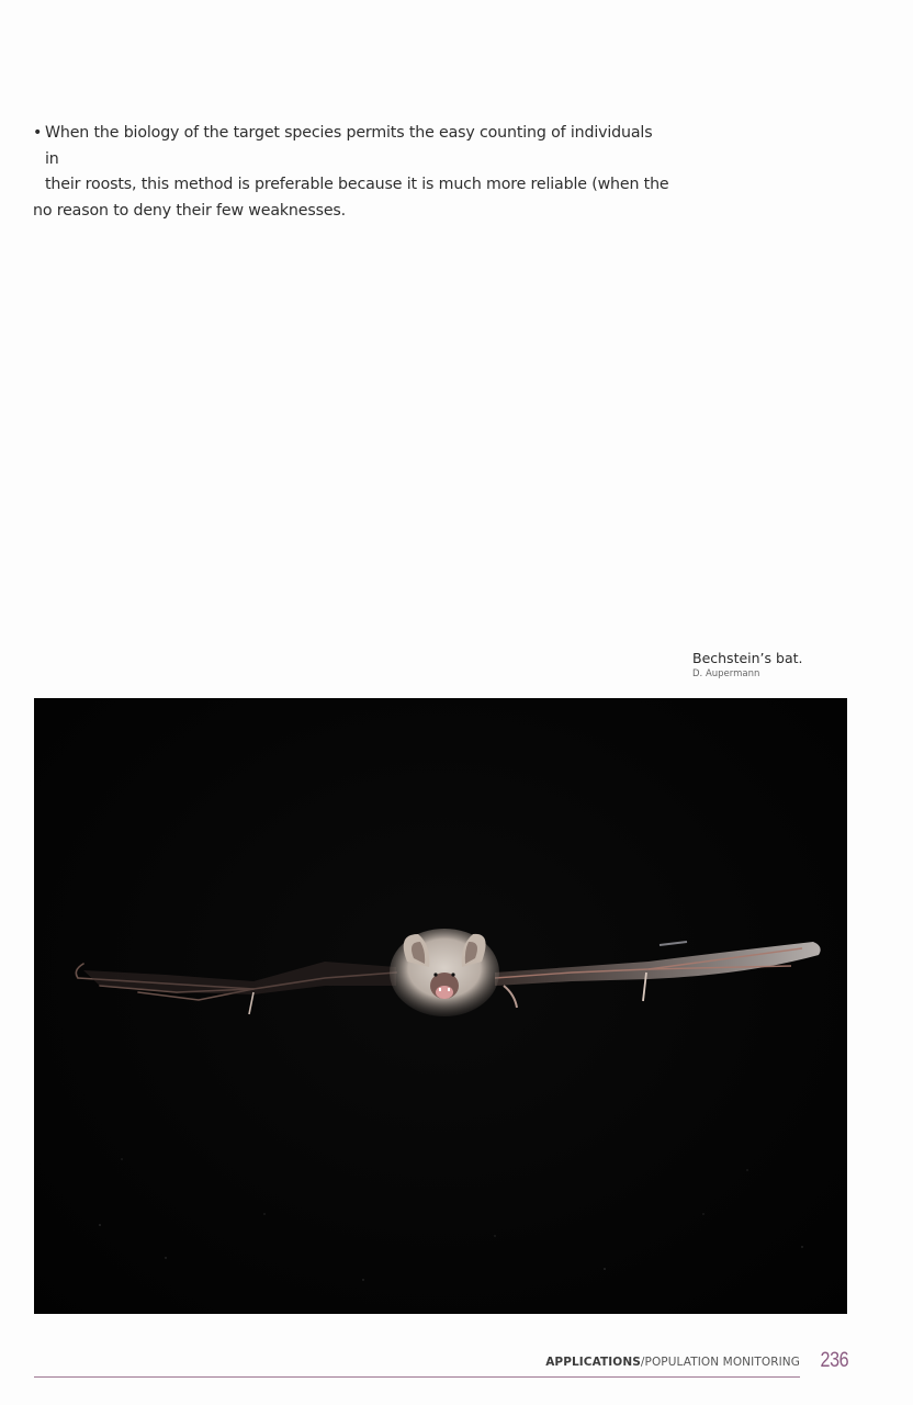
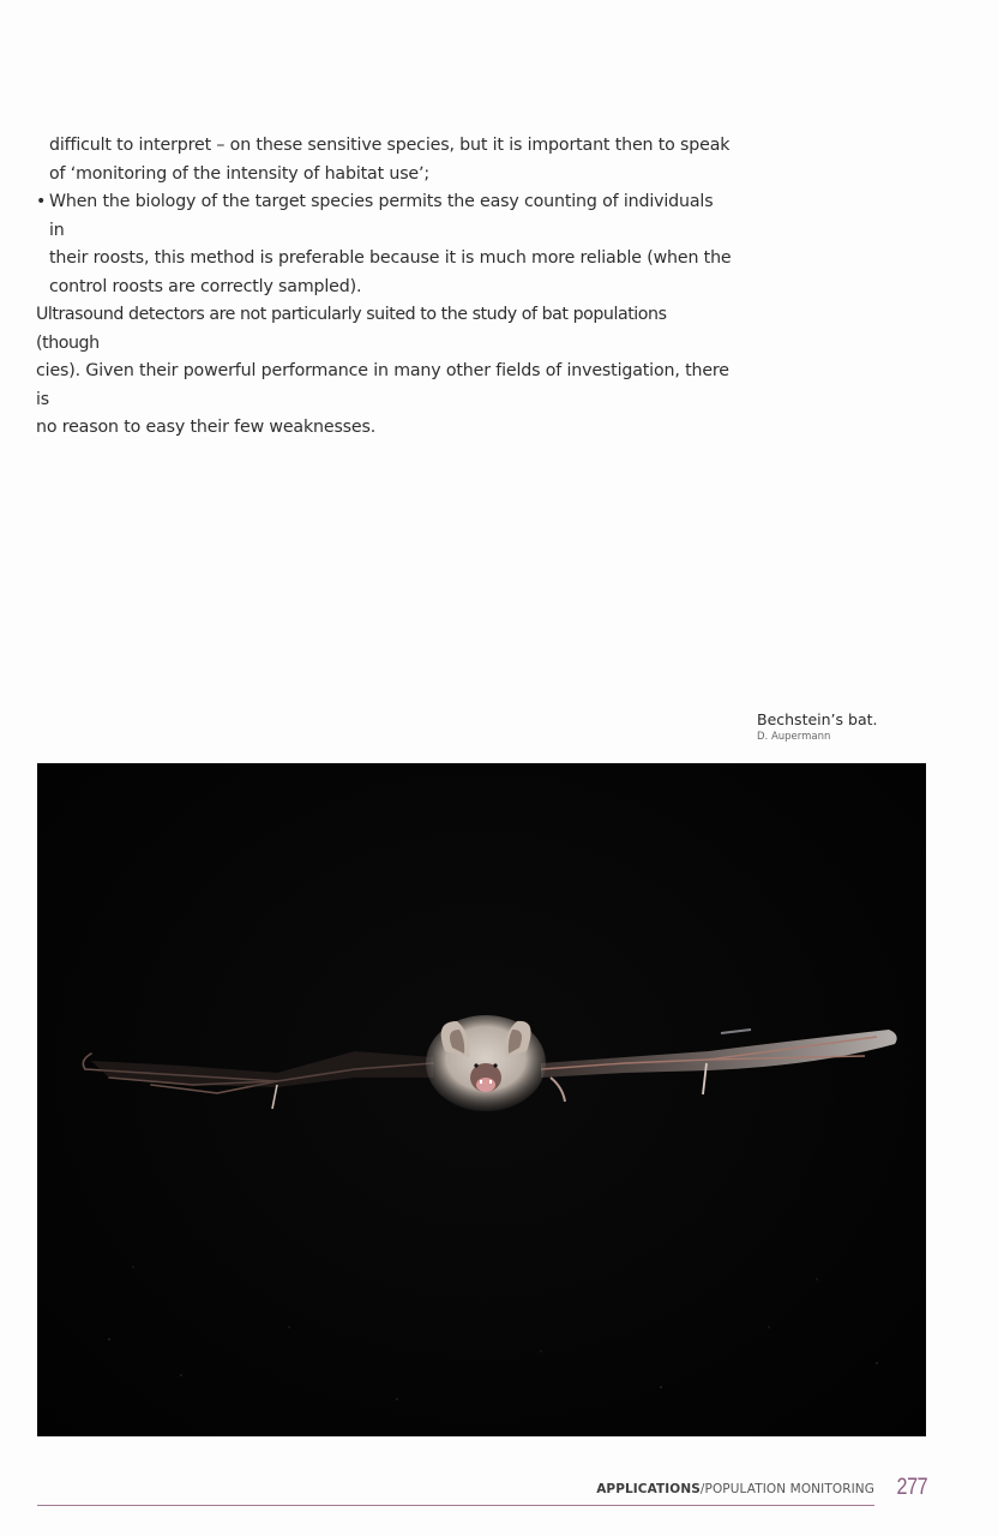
+ difficult to interpret – on these sensitive species, but it is important then to speak
+ of ʻmonitoring of the intensity of habitat useʼ;
  •
  When the biology of the target species permits the easy counting of individuals in
  their roosts, this method is preferable because it is much more reliable (when the
+ control roosts are correctly sampled).
+ Ultrasound detectors are not particularly suited to the study of bat populations (though
+ cies). Given their powerful performance in many other fields of investigation, there is
- no reason to deny their few weaknesses.
+ no reason to easy their few weaknesses.
  Bechstein’s bat.
  D. Aupermann
  APPLICATIONS/POPULATION MONITORING
- 236
+ 277
